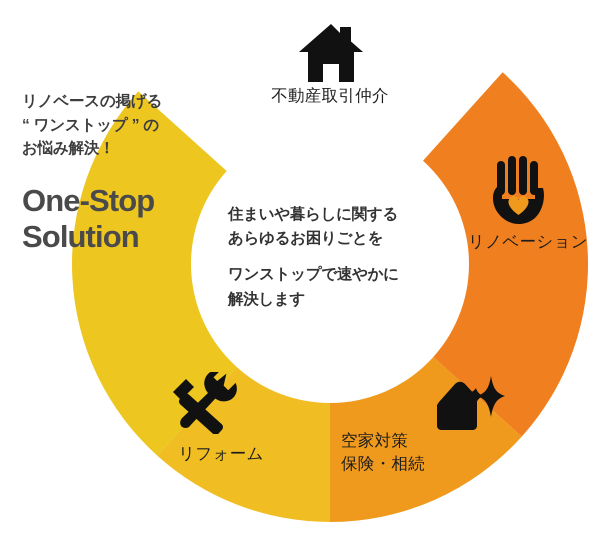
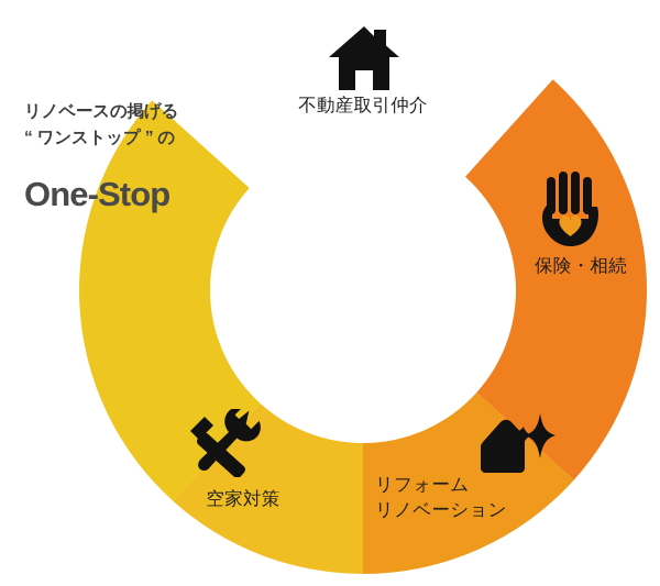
  リノベースの掲げる
  “ ワンストップ ” の
- お悩み解決！
  One-Stop
- Solution
- 住まいや暮らしに関する
- あらゆるお困りごとを
- ワンストップで速やかに
- 解決します
  不動産取引仲介
- リノベーション
+ 保険・相続
- 空家対策
+ リフォーム
- 保険・相続
+ リノベーション
- リフォーム
+ 空家対策
